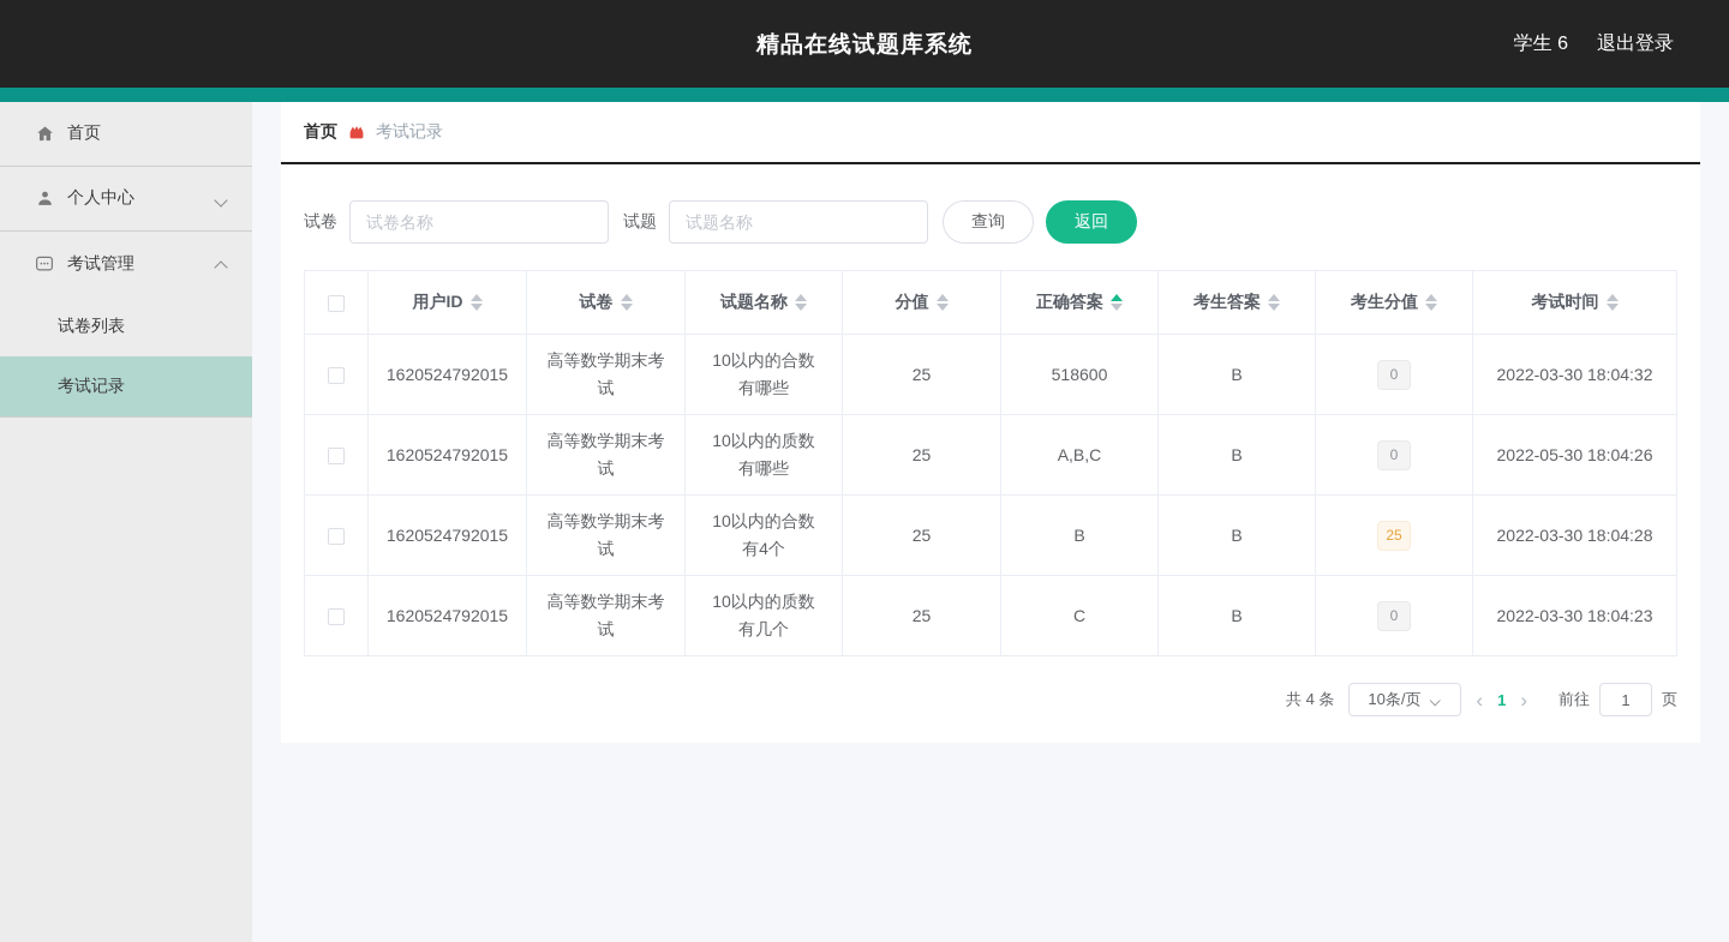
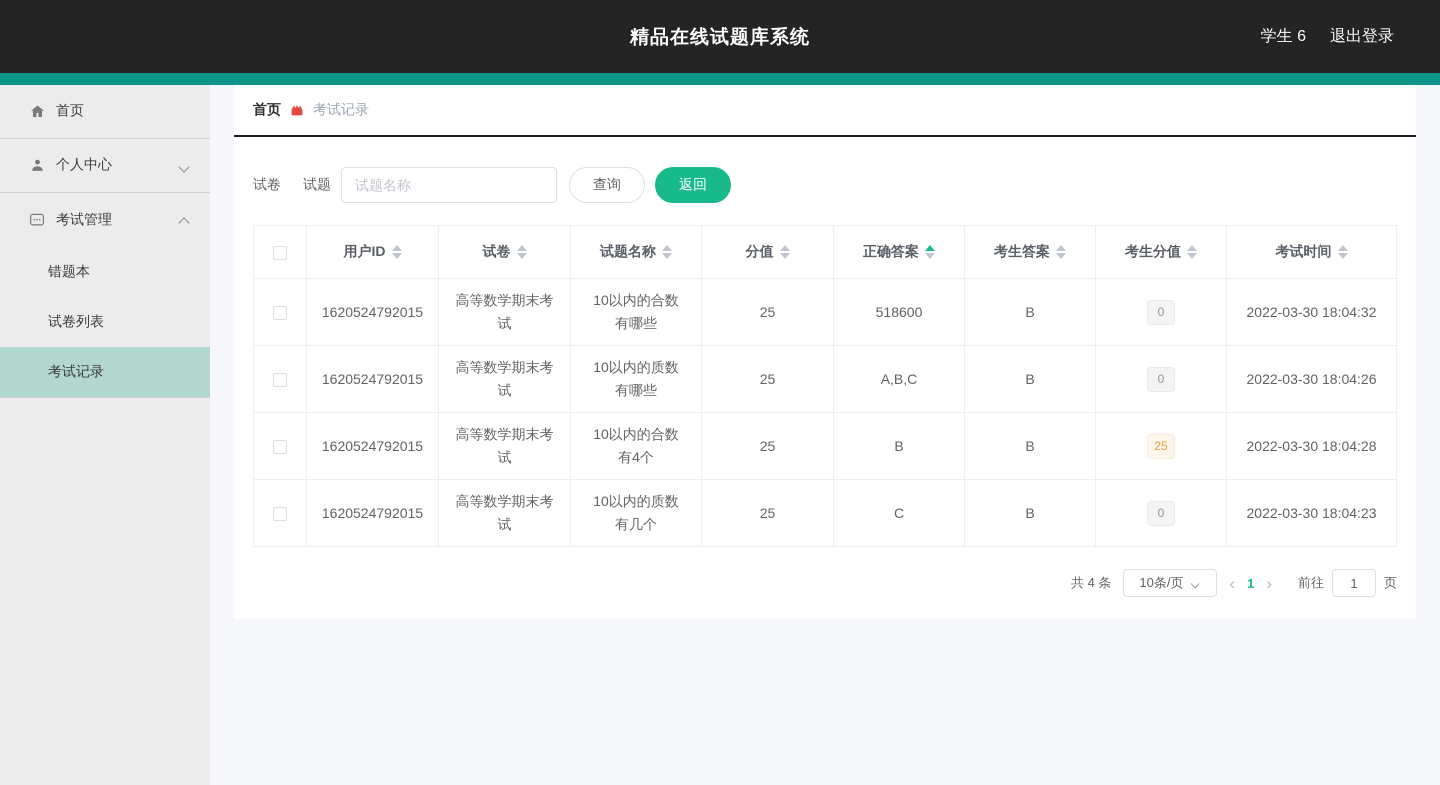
  精品在线试题库系统
  学生 6
  退出登录
  首页
  个人中心
  考试管理
+ 错题本
  试卷列表
  考试记录
  首页
  考试记录
  试卷
- 试卷名称
  试题
  试题名称
  查询
  返回
  	用户ID	试卷	试题名称	分值	正确答案	考生答案	考生分值	考试时间
  	1620524792015	高等数学期末考试	10以内的合数有哪些	25	518600	B	0	2022-03-30 18:04:32
- 	1620524792015	高等数学期末考试	10以内的质数有哪些	25	A,B,C	B	0	2022-05-30 18:04:26
+ 	1620524792015	高等数学期末考试	10以内的质数有哪些	25	A,B,C	B	0	2022-03-30 18:04:26
  	1620524792015	高等数学期末考试	10以内的合数有4个	25	B	B	25	2022-03-30 18:04:28
  	1620524792015	高等数学期末考试	10以内的质数有几个	25	C	B	0	2022-03-30 18:04:23
  共 4 条
  10条/页
  ‹
  1
  ›
  前往
  1
  页
